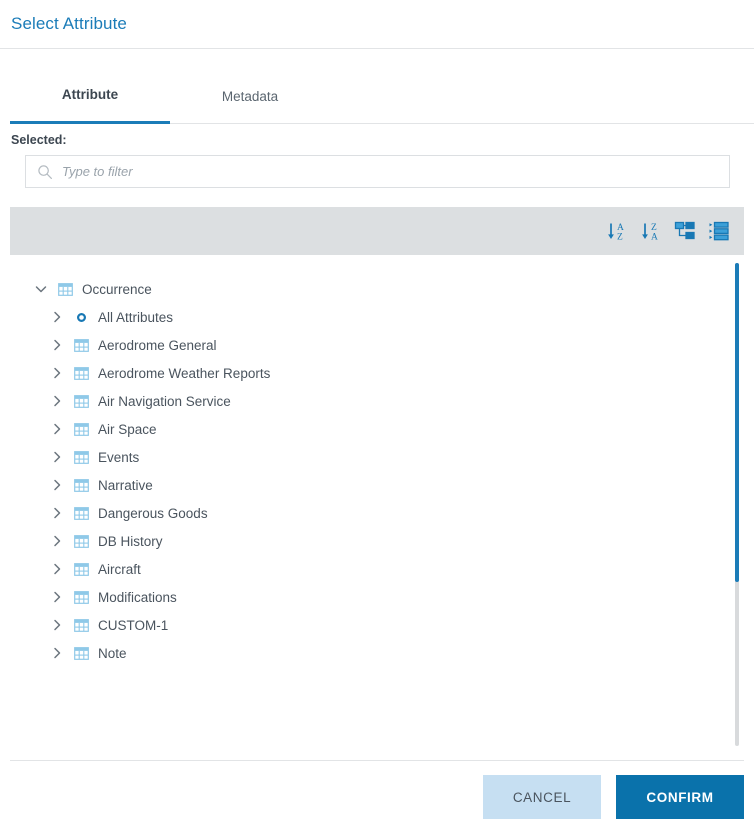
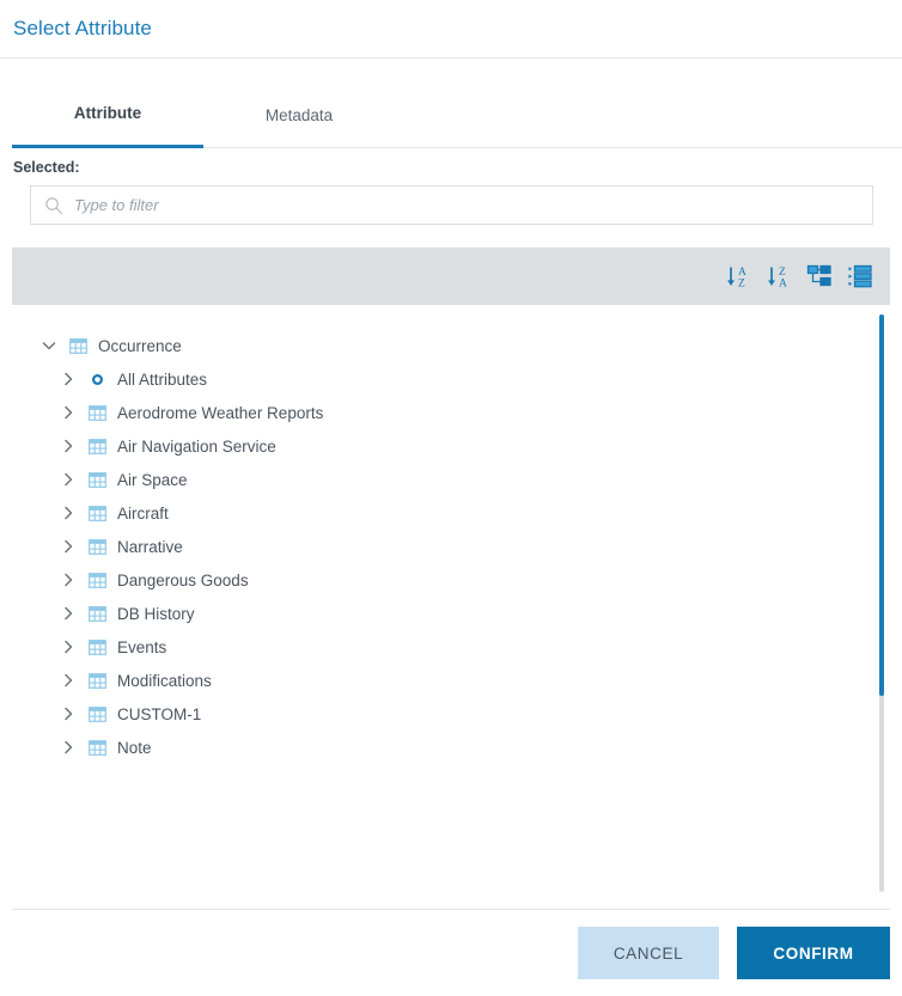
  Select Attribute
  Attribute
  Metadata
  Selected:
  Type to filter
  A
  Z
  Z
  A
  Occurrence
  All Attributes
- Aerodrome General
  Aerodrome Weather Reports
  Air Navigation Service
  Air Space
- Events
+ Aircraft
  Narrative
  Dangerous Goods
  DB History
- Aircraft
+ Events
  Modifications
  CUSTOM-1
  Note
  CANCEL
  CONFIRM
